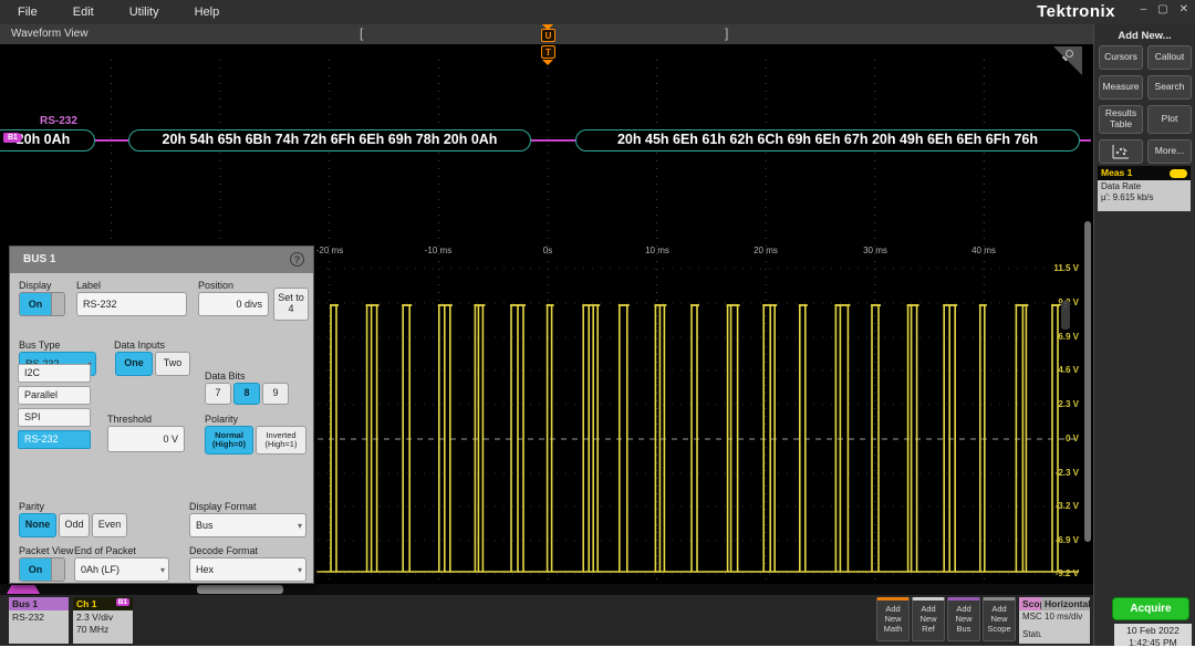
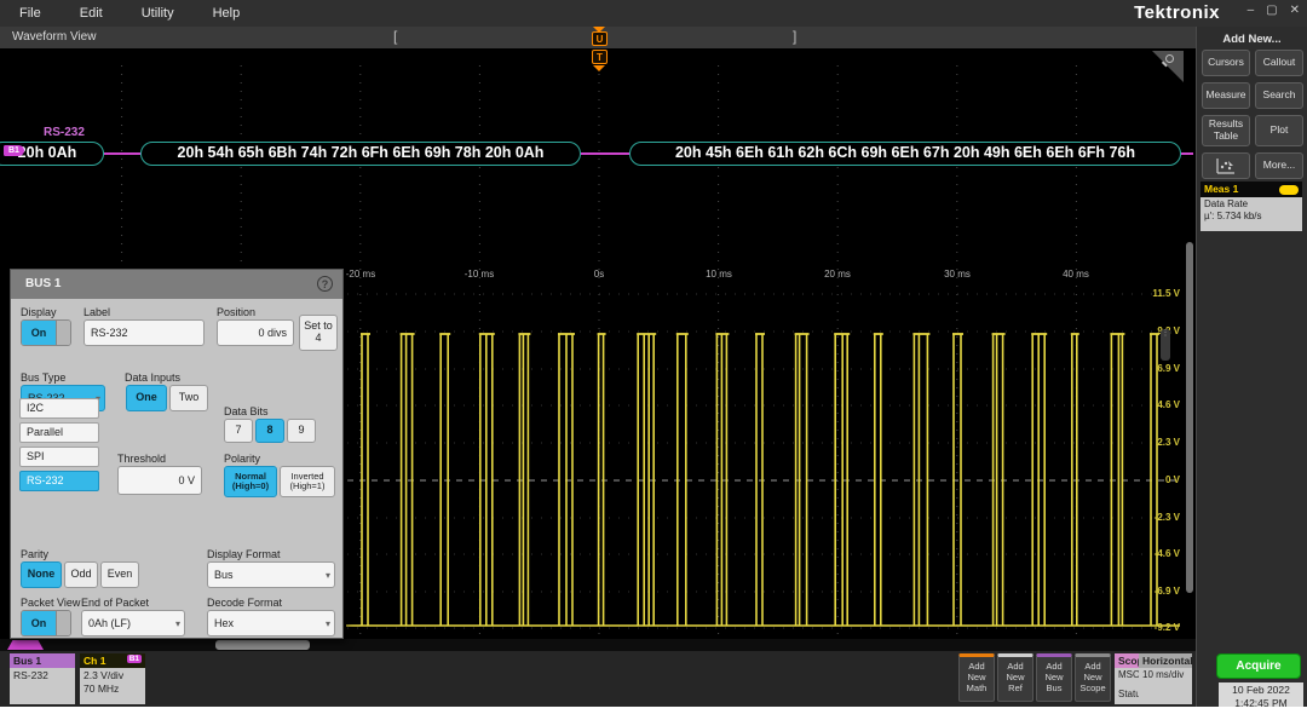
  File
  Edit
  Utility
  Help
  Tektronix
  –
  ▢
  ✕
  Waveform View
  [
  ]
  U
  T
  RS-232
  0h 0Ah
  20h 54h 65h 6Bh 74h 72h 6Fh 6Eh 69h 78h 20h 0Ah
  20h 45h 6Eh 61h 62h 6Ch 69h 6Eh 67h 20h 49h 6Eh 6Eh 6Fh 76h
  -20 ms
  -10 ms
  0s
  10 ms
  20 ms
  30 ms
  40 ms
  11.5 V
  6.9 V
  4.6 V
  2.3 V
  0 V
  -2.3 V
- -3.2 V
+ -4.6 V
  -6.9 V
  -9.2 V
  BUS 1
  ?
  Display
  On
  Label
  RS-232
  Position
  0 divs
  Set to 4
  Bus Type
  Data Inputs
  One
  Two
  I2C
  Parallel
  SPI
  RS-232
  Data Bits
  7
  8
  9
  Threshold
  0 V
  Polarity
  Normal (High=0)
  Inverted (High=1)
  Parity
  None
  Odd
  Even
  Display Format
  Bus
  Packet View
  On
  End of Packet
  0Ah (LF)
  Decode Format
  Hex
  Bus 1
  RS-232
  Ch 1
  2.3 V/div
  70 MHz
  Add New Math
  Add New Ref
  Add New Bus
  Add New Scope
  Horizontal
  10 ms/div
  Add New...
  Cursors
  Callout
  Measure
  Search
  Results Table
  Plot
  More...
  Meas 1
  Data Rate
- µ': 9.615 kb/s
+ µ': 5.734 kb/s
  Acquire
  10 Feb 2022
  1:42:45 PM
